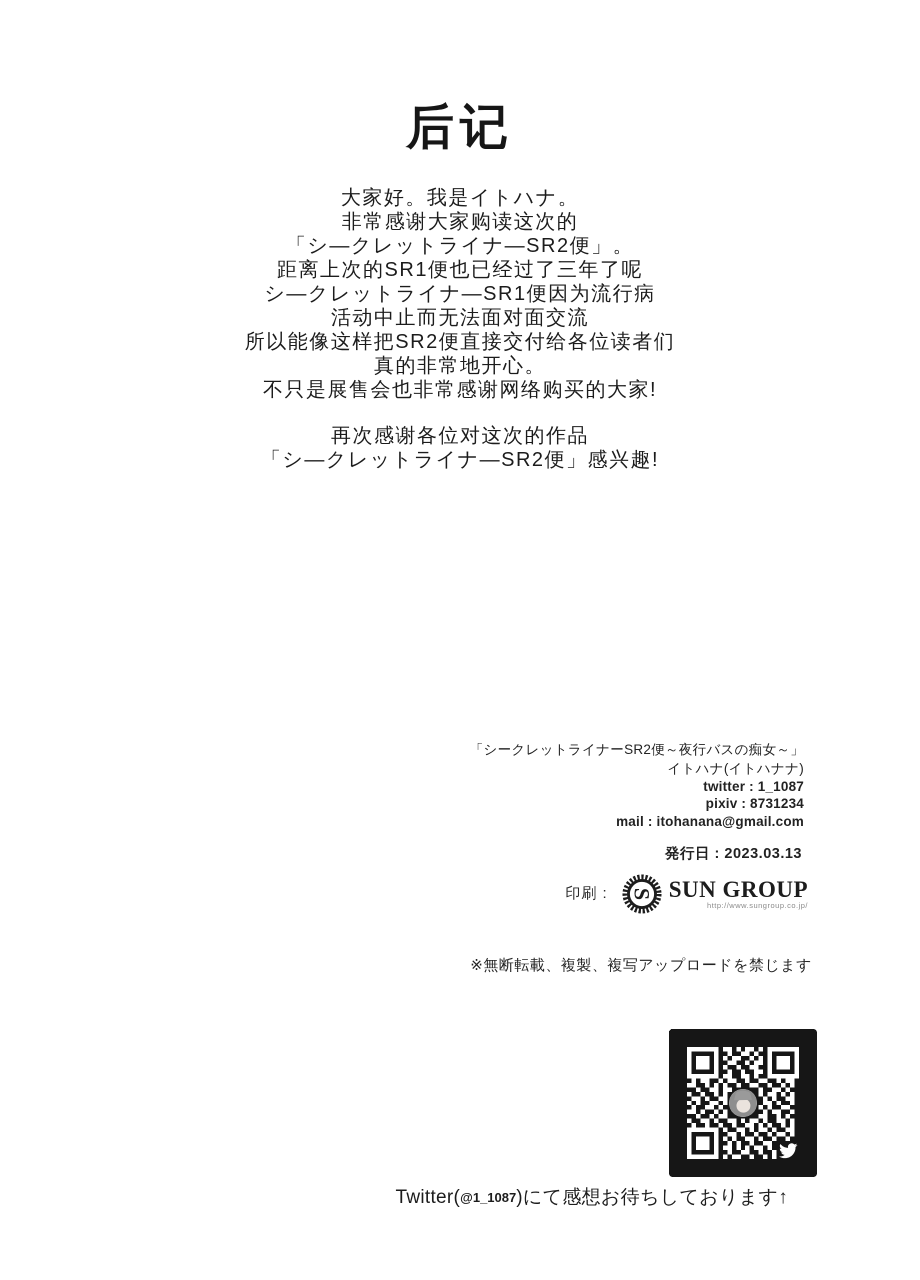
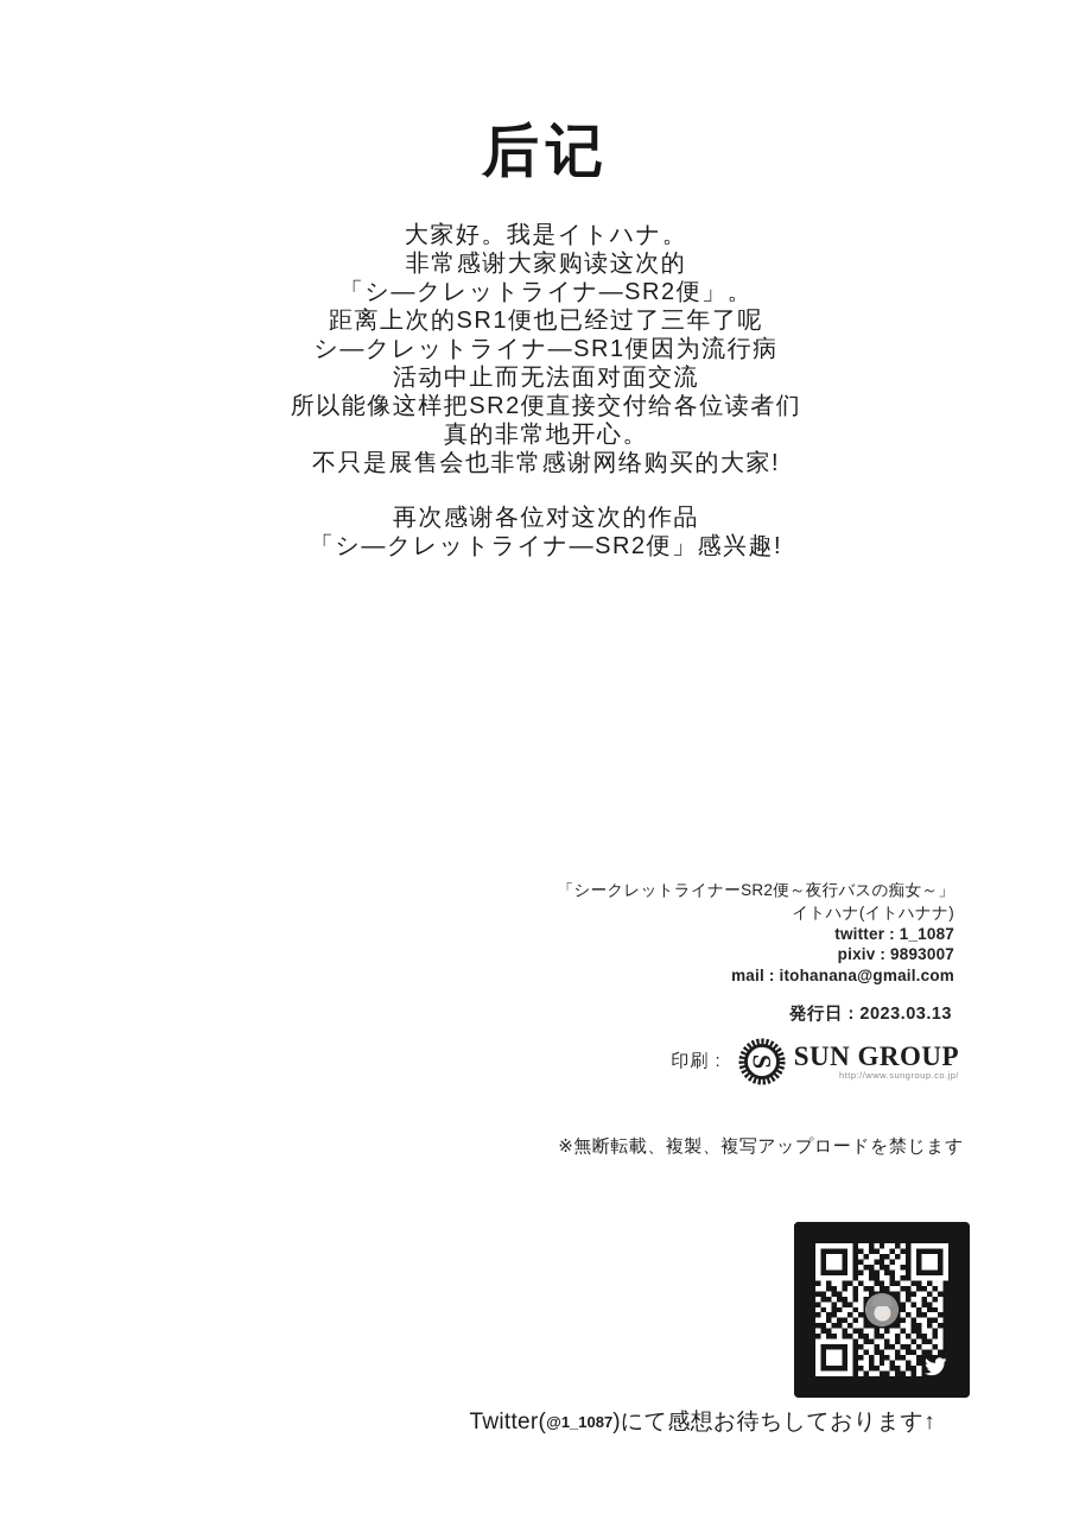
  后记
  大家好。我是イトハナ。
  非常感谢大家购读这次的
  「シ―クレットライナ―SR2便」。
  距离上次的SR1便也已经过了三年了呢
  シ―クレットライナ―SR1便因为流行病
  活动中止而无法面对面交流
  所以能像这样把SR2便直接交付给各位读者们
  真的非常地开心。
  不只是展售会也非常感谢网络购买的大家!
  再次感谢各位对这次的作品
  「シ―クレットライナ―SR2便」感兴趣!
  「シークレットライナーSR2便～夜行バスの痴女～」
  イトハナ(イトハナナ)
  twitter : 1_1087
- pixiv : 8731234
+ pixiv : 9893007
  mail : itohanana@gmail.com
  発行日 : 2023.03.13
  印刷 :
  SUN GROUP
  http://www.sungroup.co.jp/
  ※無断転載、複製、複写アップロードを禁じます
  Twitter(@1_1087)にて感想お待ちしております↑
